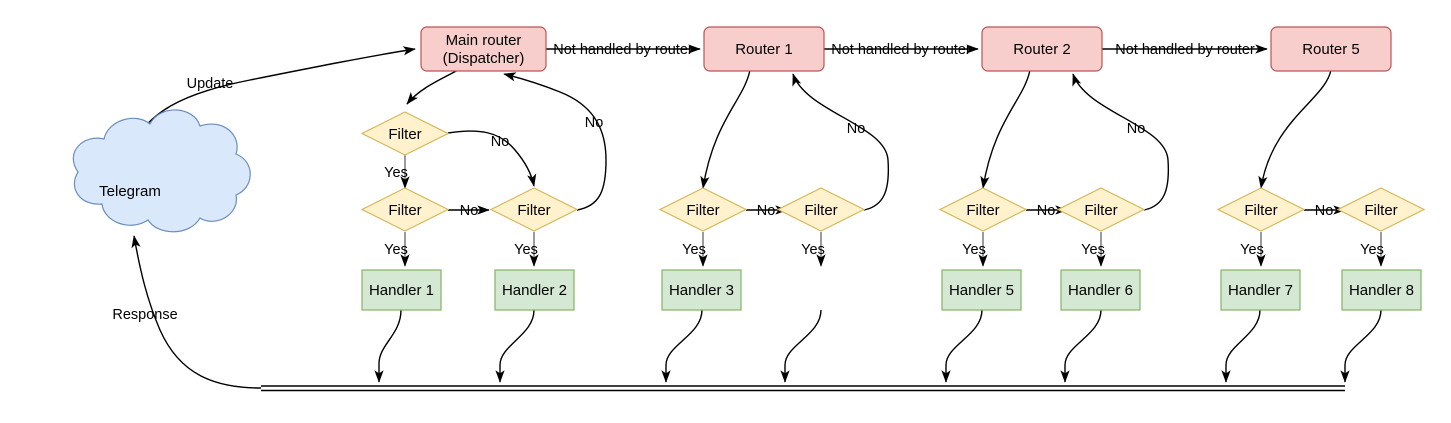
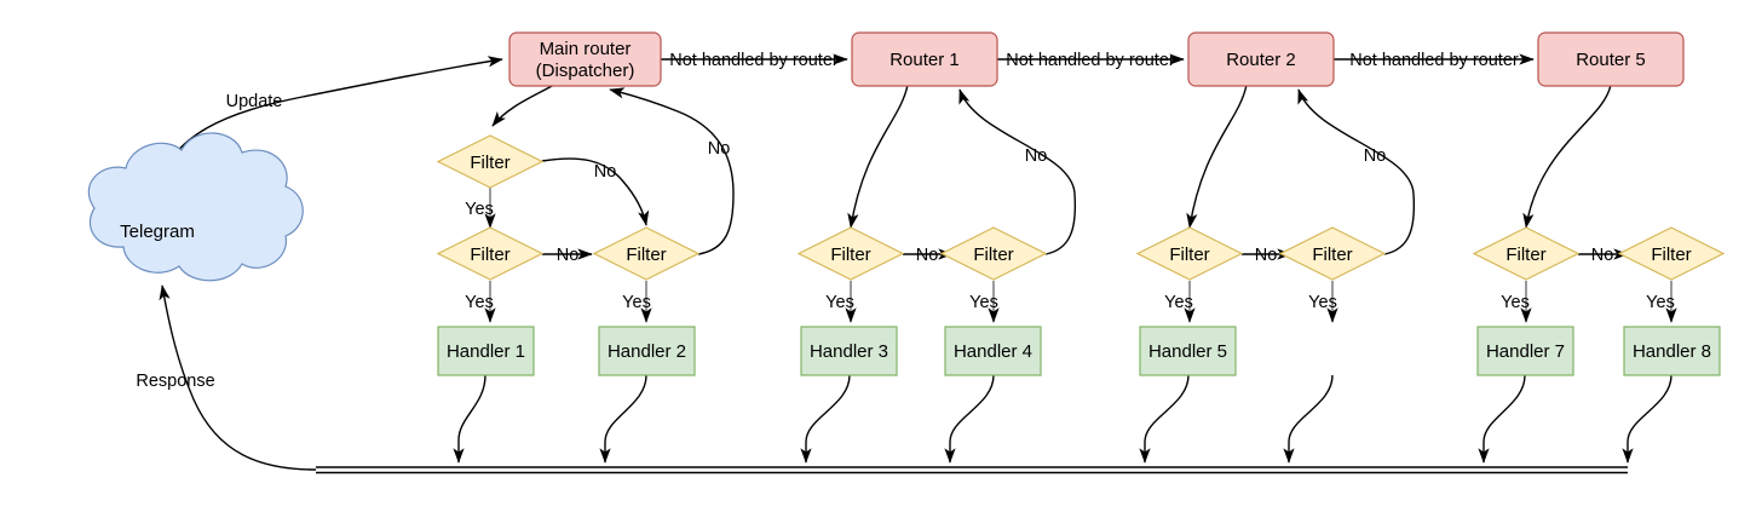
  Telegram
  Main router
  (Dispatcher)
  Router 1
  Router 2
  Router 5
  Filter
  Filter
  Filter
  Filter
  Filter
  Filter
  Filter
  Filter
  Filter
  Handler 1
  Handler 2
  Handler 3
+ Handler 4
  Handler 5
- Handler 6
  Handler 7
  Handler 8
  Update
  Response
  Not handled by router
  Not handled by router
  Not handled by router
  Yes
  No
  No
  No
  Yes
  Yes
  No
  No
  Yes
  Yes
  No
  No
  Yes
  Yes
  No
  Yes
  Yes
